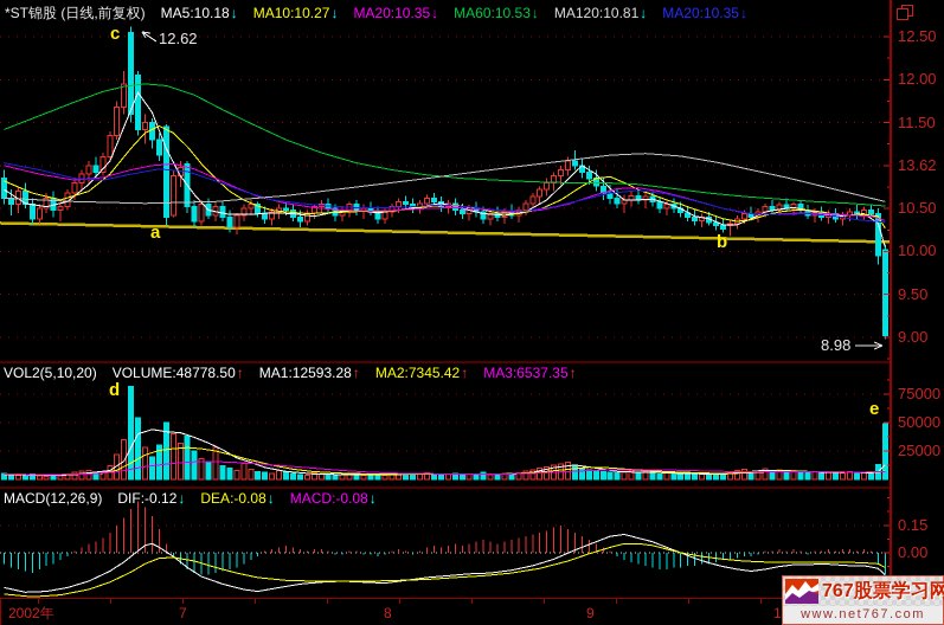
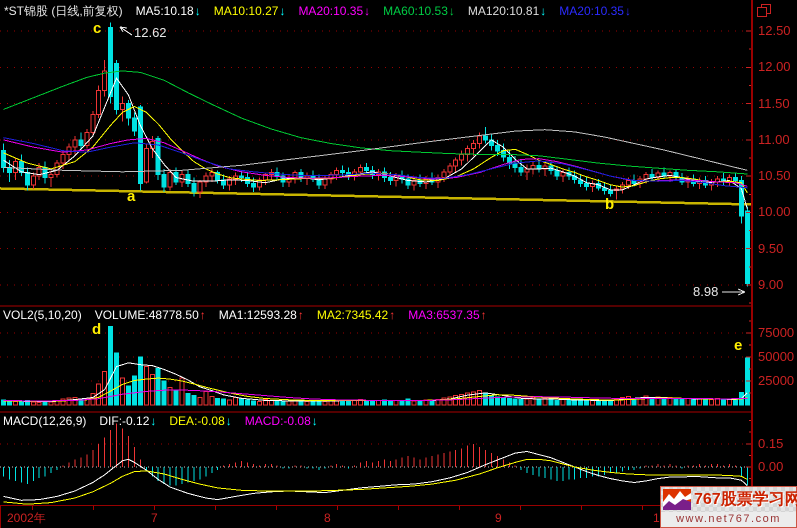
  *ST锦股 (日线,前复权)
  MA5:10.18
  ↓
  MA10:10.27
  ↓
  MA20:10.35
  ↓
  MA60:10.53
  ↓
  MA120:10.81
  ↓
  MA20:10.35
  ↓
  VOL2(5,10,20)
  VOLUME:48778.50
  ↑
  MA1:12593.28
  ↑
  MA2:7345.42
  ↑
  MA3:6537.35
  ↑
  MACD(12,26,9)
  DIF:-0.12
  ↓
  DEA:-0.08
  ↓
  MACD:-0.08
  ↓
  2002年
  7
  8
  9
  767股票学习网
  www.net767.com
  12.50
  12.00
  11.50
- 13.62
+ 11.00
  10.50
  10.00
  9.50
  9.00
  75000
  50000
  25000
  0.15
  0.00
  c
  12.62
  a
  b
  8.98
  d
  e
